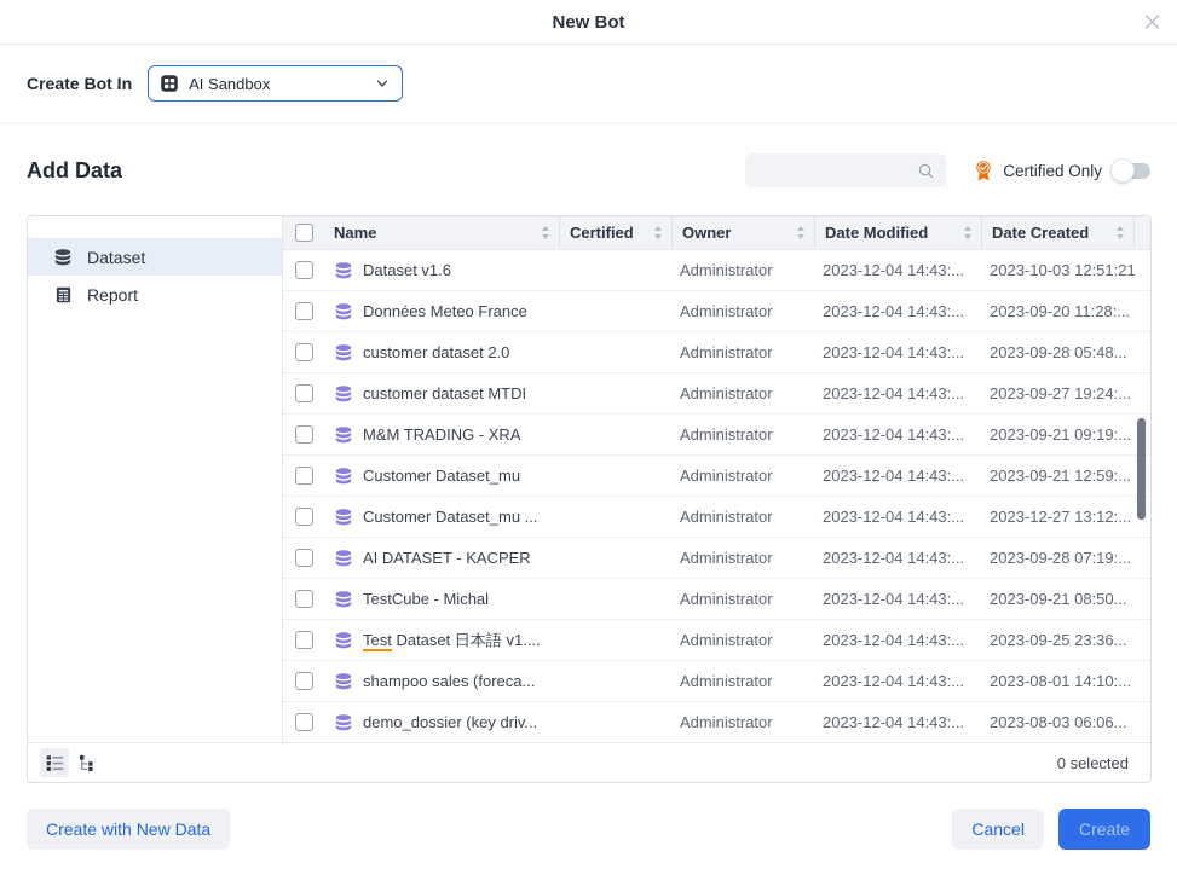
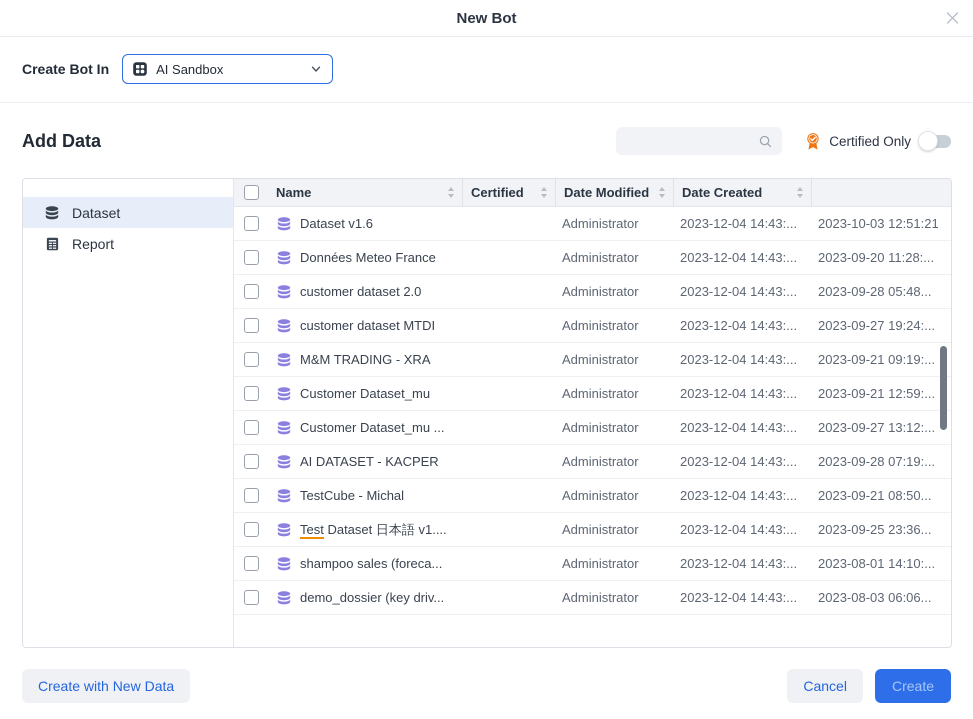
  New Bot
  Create Bot In
  AI Sandbox
  Add Data
  Certified Only
  Dataset
  Report
  Name
  Certified
- Owner
  Date Modified
  Date Created
  Dataset v1.6
  Administrator
  2023-12-04 14:43:...
  2023-10-03 12:51:21
  Données Meteo France
  Administrator
  2023-12-04 14:43:...
  2023-09-20 11:28:...
  customer dataset 2.0
  Administrator
  2023-12-04 14:43:...
  2023-09-28 05:48...
  customer dataset MTDI
  Administrator
  2023-12-04 14:43:...
  2023-09-27 19:24:...
  M&M TRADING - XRA
  Administrator
  2023-12-04 14:43:...
  2023-09-21 09:19:...
  Customer Dataset_mu
  Administrator
  2023-12-04 14:43:...
  2023-09-21 12:59:...
  Customer Dataset_mu ...
  Administrator
  2023-12-04 14:43:...
- 2023-12-27 13:12:...
+ 2023-09-27 13:12:...
  AI DATASET - KACPER
  Administrator
  2023-12-04 14:43:...
  2023-09-28 07:19:...
  TestCube - Michal
  Administrator
  2023-12-04 14:43:...
  2023-09-21 08:50...
  Test Dataset 日本語 v1....
  Administrator
  2023-12-04 14:43:...
  2023-09-25 23:36...
  shampoo sales (foreca...
  Administrator
  2023-12-04 14:43:...
  2023-08-01 14:10:...
  demo_dossier (key driv...
  Administrator
  2023-12-04 14:43:...
  2023-08-03 06:06...
- 0 selected
  Create with New Data
  Cancel
  Create
